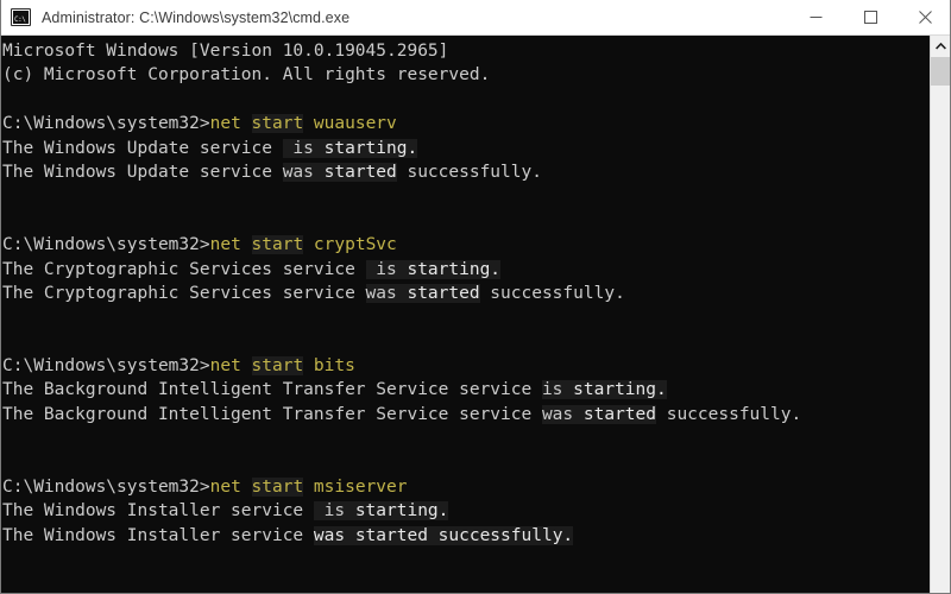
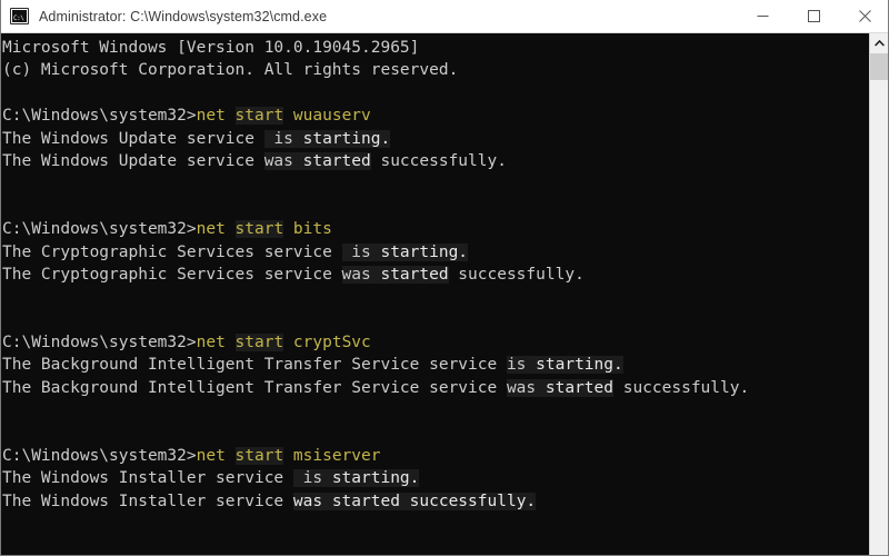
  Administrator: C:\Windows\system32\cmd.exe
  Microsoft Windows [Version 10.0.19045.2965]
  (c) Microsoft Corporation. All rights reserved.
  C:\Windows\system32>net start wuauserv
  The Windows Update service is starting.
  The Windows Update service was started successfully.
- C:\Windows\system32>net start cryptSvc
+ C:\Windows\system32>net start bits
  The Cryptographic Services service is starting.
  The Cryptographic Services service was started successfully.
- C:\Windows\system32>net start bits
+ C:\Windows\system32>net start cryptSvc
  The Background Intelligent Transfer Service service is starting.
  The Background Intelligent Transfer Service service was started successfully.
  C:\Windows\system32>net start msiserver
  The Windows Installer service is starting.
  The Windows Installer service was started successfully.
